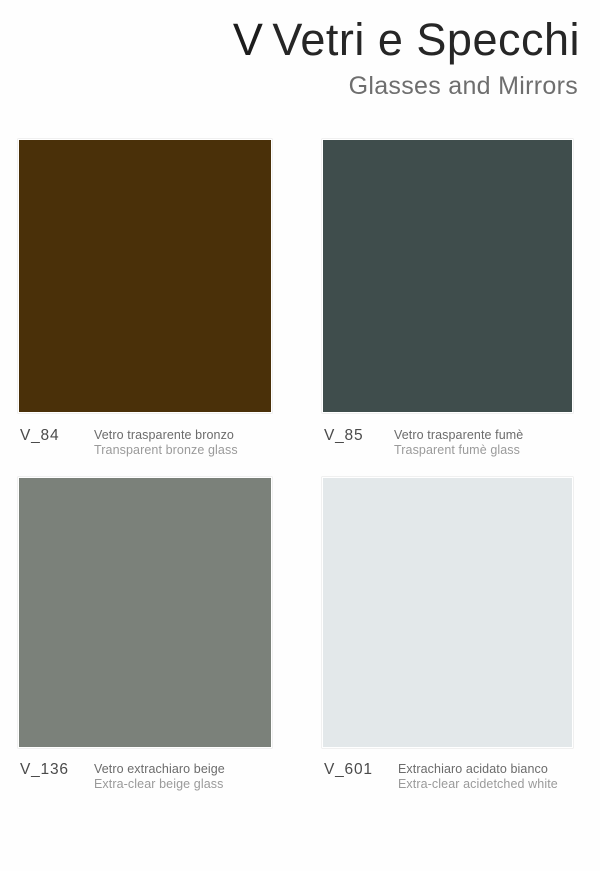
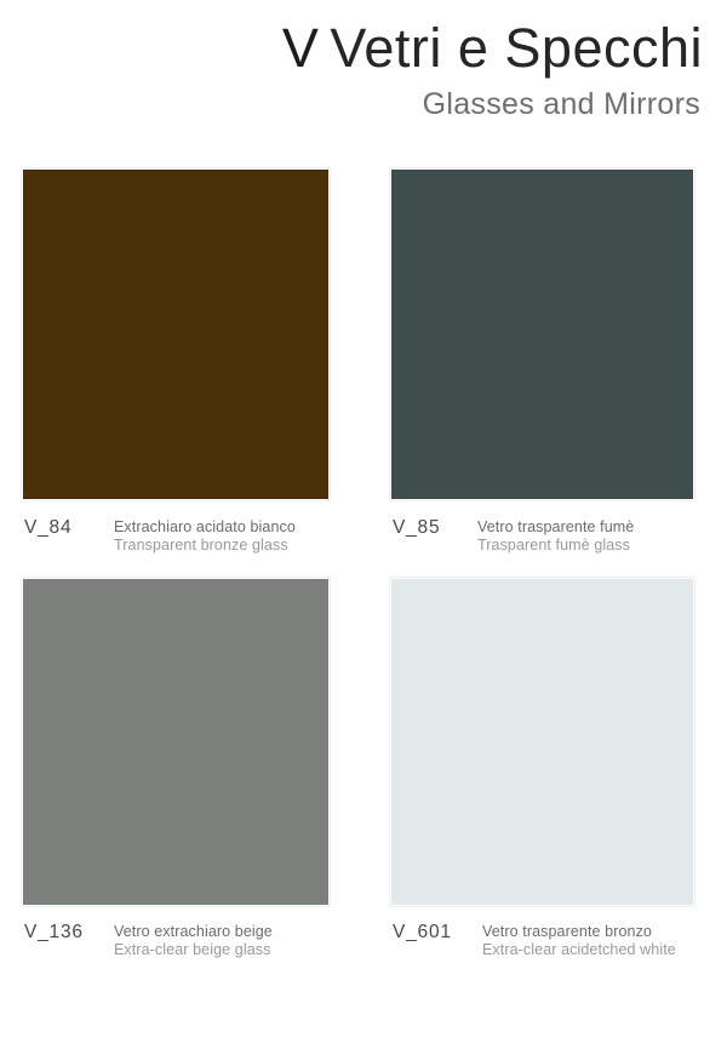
  V Vetri e Specchi
  Glasses and Mirrors
  V_84
- Vetro trasparente bronzo
+ Extrachiaro acidato bianco
  Transparent bronze glass
  V_85
  Vetro trasparente fumè
  Trasparent fumè glass
  V_136
  Vetro extrachiaro beige
  Extra-clear beige glass
  V_601
- Extrachiaro acidato bianco
+ Vetro trasparente bronzo
  Extra-clear acidetched white
